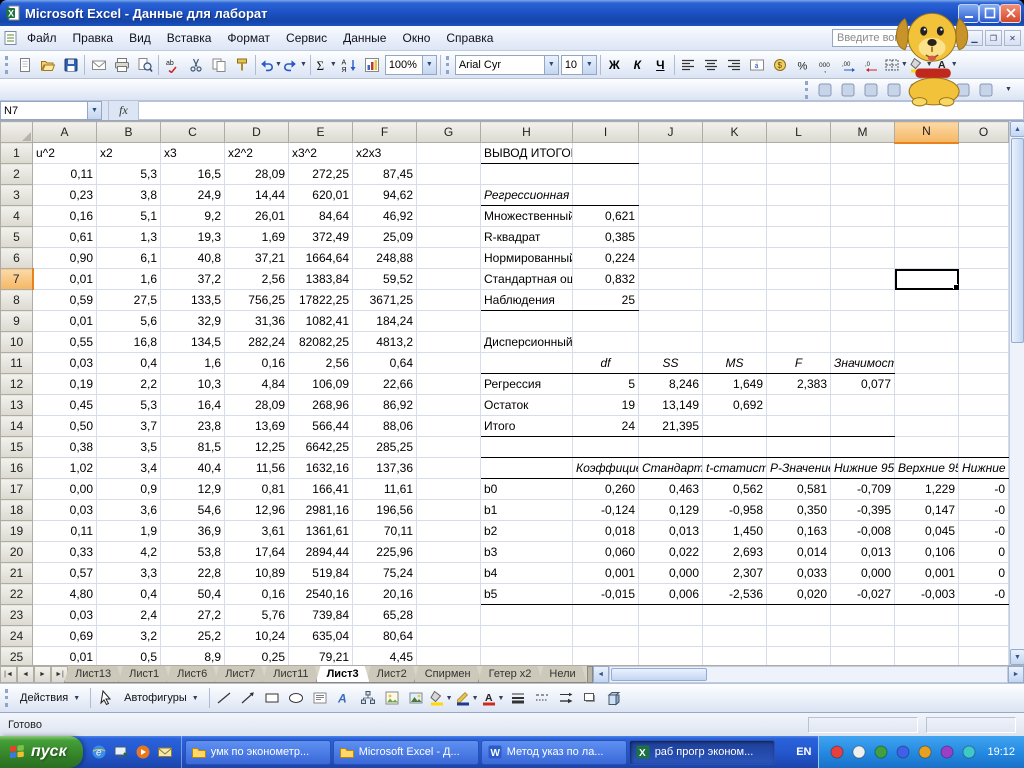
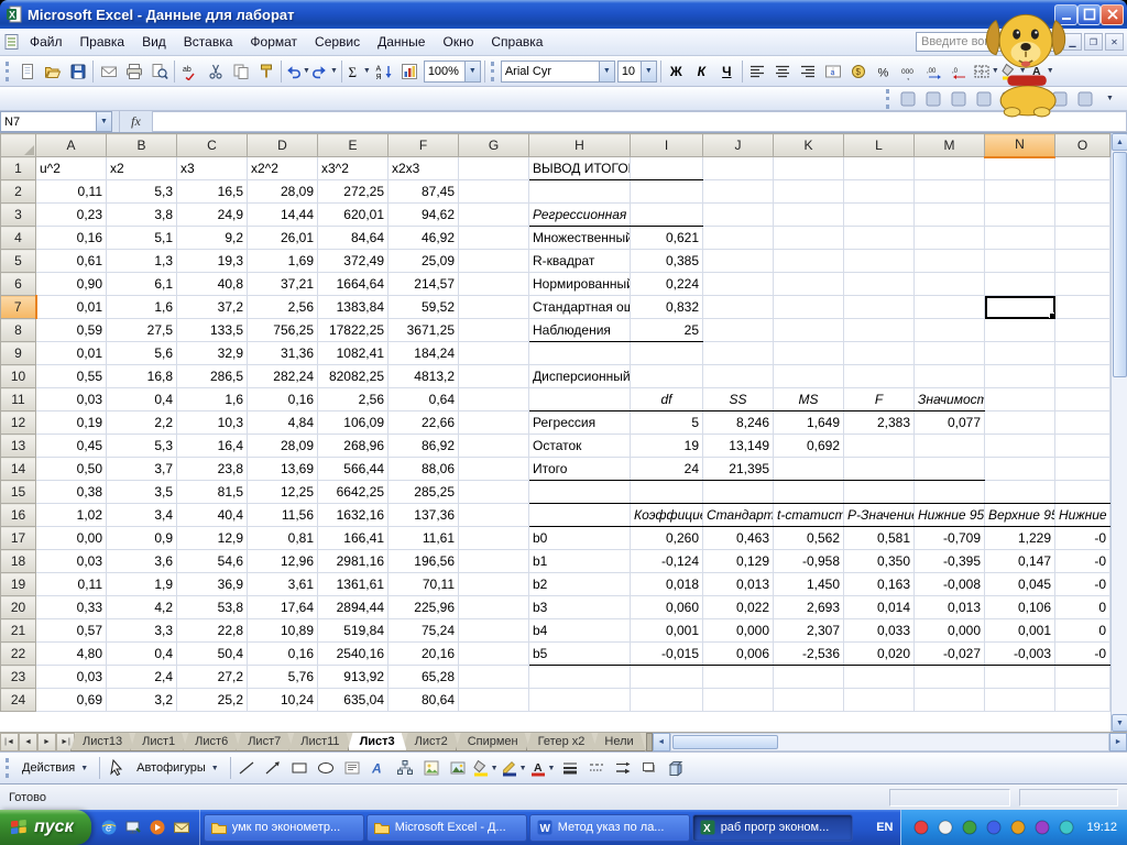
  X
  Microsoft Excel - Данные для лаборат
  Файл
  Правка
  Вид
  Вставка
  Формат
  Сервис
  Данные
  Окно
  Справка
  ▁
  ❐
  ✕
  Σ
  100%
  Arial Cyr
  10
  Ж
  К
  Ч
  $
  %
  ,
  А
  N7
  fx
  	A	B	C	D	E	F	G	H	I	J	K	L	M	N	O
  1	u^2	x2	x3	x2^2	x3^2	x2x3		ВЫВОД ИТОГО
  2	0,11	5,3	16,5	28,09	272,25	87,45
  3	0,23	3,8	24,9	14,44	620,01	94,62		Регрессионная
  4	0,16	5,1	9,2	26,01	84,64	46,92		Множественный	0,621
  5	0,61	1,3	19,3	1,69	372,49	25,09		R-квадрат	0,385
- 6	0,90	6,1	40,8	37,21	1664,64	248,88		Нормированны	0,224
+ 6	0,90	6,1	40,8	37,21	1664,64	214,57		Нормированны	0,224
  7	0,01	1,6	37,2	2,56	1383,84	59,52		Стандартная ош	0,832
  8	0,59	27,5	133,5	756,25	17822,25	3671,25		Наблюдения	25
  9	0,01	5,6	32,9	31,36	1082,41	184,24
- 10	0,55	16,8	134,5	282,24	82082,25	4813,2		Дисперсионный
+ 10	0,55	16,8	286,5	282,24	82082,25	4813,2		Дисперсионный
  11	0,03	0,4	1,6	0,16	2,56	0,64			df	SS	MS	F	Значимост
  12	0,19	2,2	10,3	4,84	106,09	22,66		Регрессия	5	8,246	1,649	2,383	0,077
  13	0,45	5,3	16,4	28,09	268,96	86,92		Остаток	19	13,149	0,692
  14	0,50	3,7	23,8	13,69	566,44	88,06		Итого	24	21,395
  15	0,38	3,5	81,5	12,25	6642,25	285,25
  16	1,02	3,4	40,4	11,56	1632,16	137,36			Коэффици	Стандарт	t-статист	P-Значени	Нижние 95	Верхние 9	Нижние
  17	0,00	0,9	12,9	0,81	166,41	11,61		b0	0,260	0,463	0,562	0,581	-0,709	1,229	-0
  18	0,03	3,6	54,6	12,96	2981,16	196,56		b1	-0,124	0,129	-0,958	0,350	-0,395	0,147	-0
  19	0,11	1,9	36,9	3,61	1361,61	70,11		b2	0,018	0,013	1,450	0,163	-0,008	0,045	-0
  20	0,33	4,2	53,8	17,64	2894,44	225,96		b3	0,060	0,022	2,693	0,014	0,013	0,106	0
  21	0,57	3,3	22,8	10,89	519,84	75,24		b4	0,001	0,000	2,307	0,033	0,000	0,001	0
  22	4,80	0,4	50,4	0,16	2540,16	20,16		b5	-0,015	0,006	-2,536	0,020	-0,027	-0,003	-0
- 23	0,03	2,4	27,2	5,76	739,84	65,28
+ 23	0,03	2,4	27,2	5,76	913,92	65,28
  24	0,69	3,2	25,2	10,24	635,04	80,64
- 25	0,01	0,5	8,9	0,25	79,21	4,45
  Лист13
  Лист1
  Лист6
  Лист7
  Лист11
  Лист3
  Лист2
  Спирмен
  Гетер х2
  Нели
  Действия
  Автофигуры
  А
  А
  Готово
  пуск
  e
  умк по эконометр...
  Microsoft Excel - Д...
  W
  Метод указ по ла...
  X
  раб прогр эконом...
  EN
  19:12
